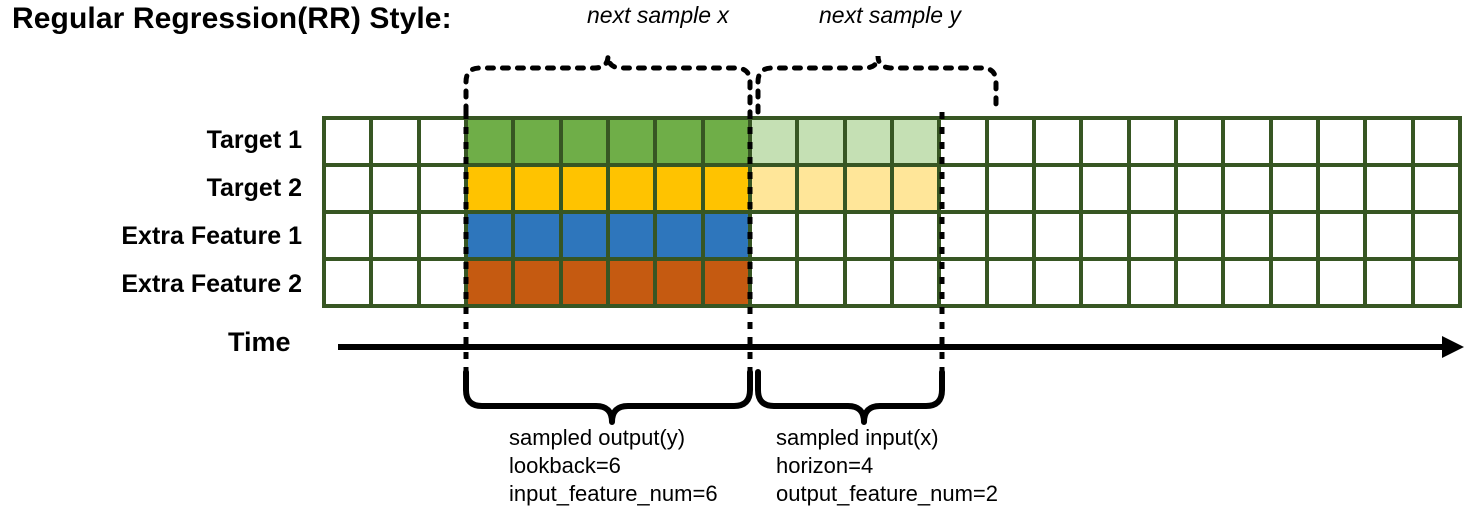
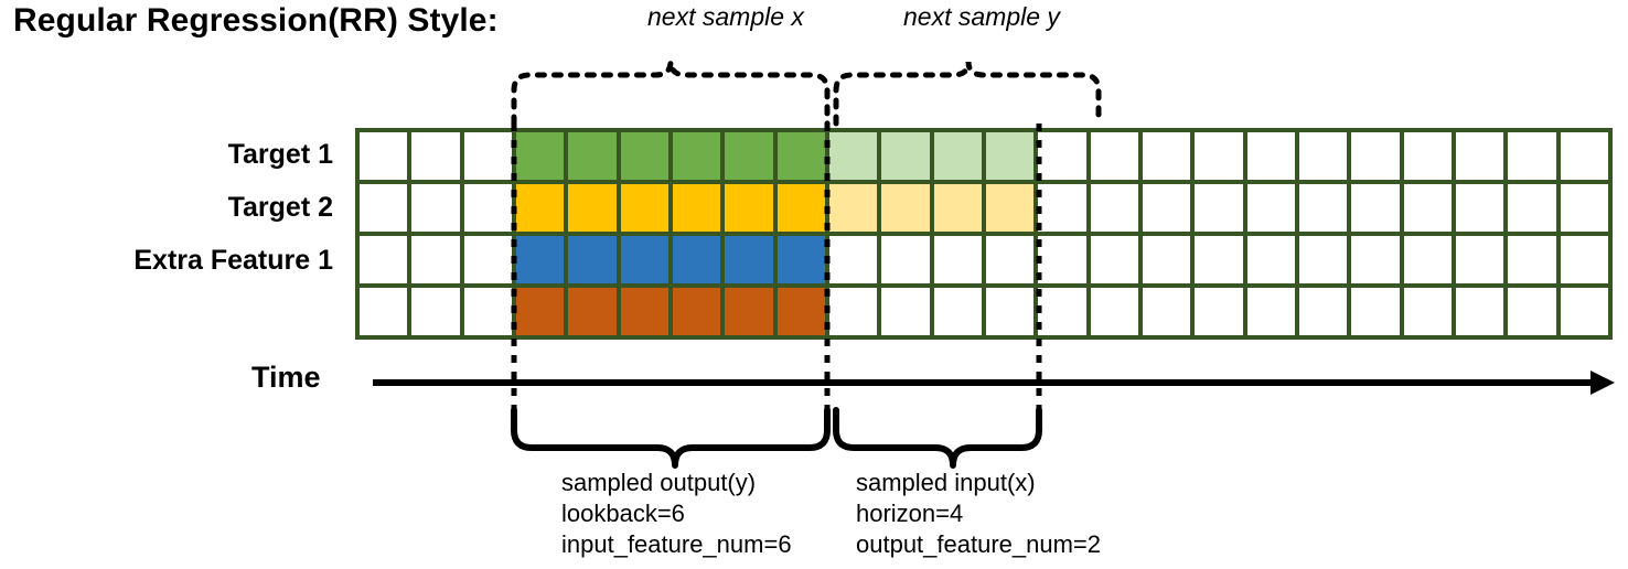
  Regular Regression(RR) Style:
  Target 1
  Target 2
  Extra Feature 1
- Extra Feature 2
  Time
  next sample x
  next sample y
  sampled output(y)
  lookback=6
  input_feature_num=6
  sampled input(x)
  horizon=4
  output_feature_num=2
